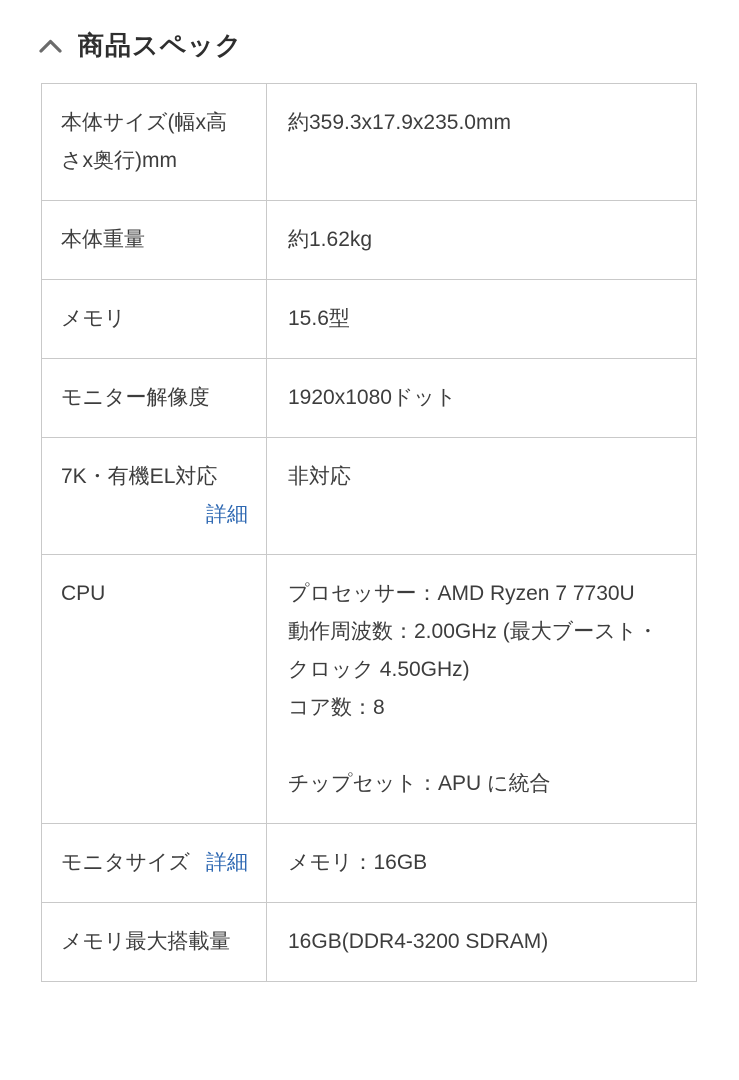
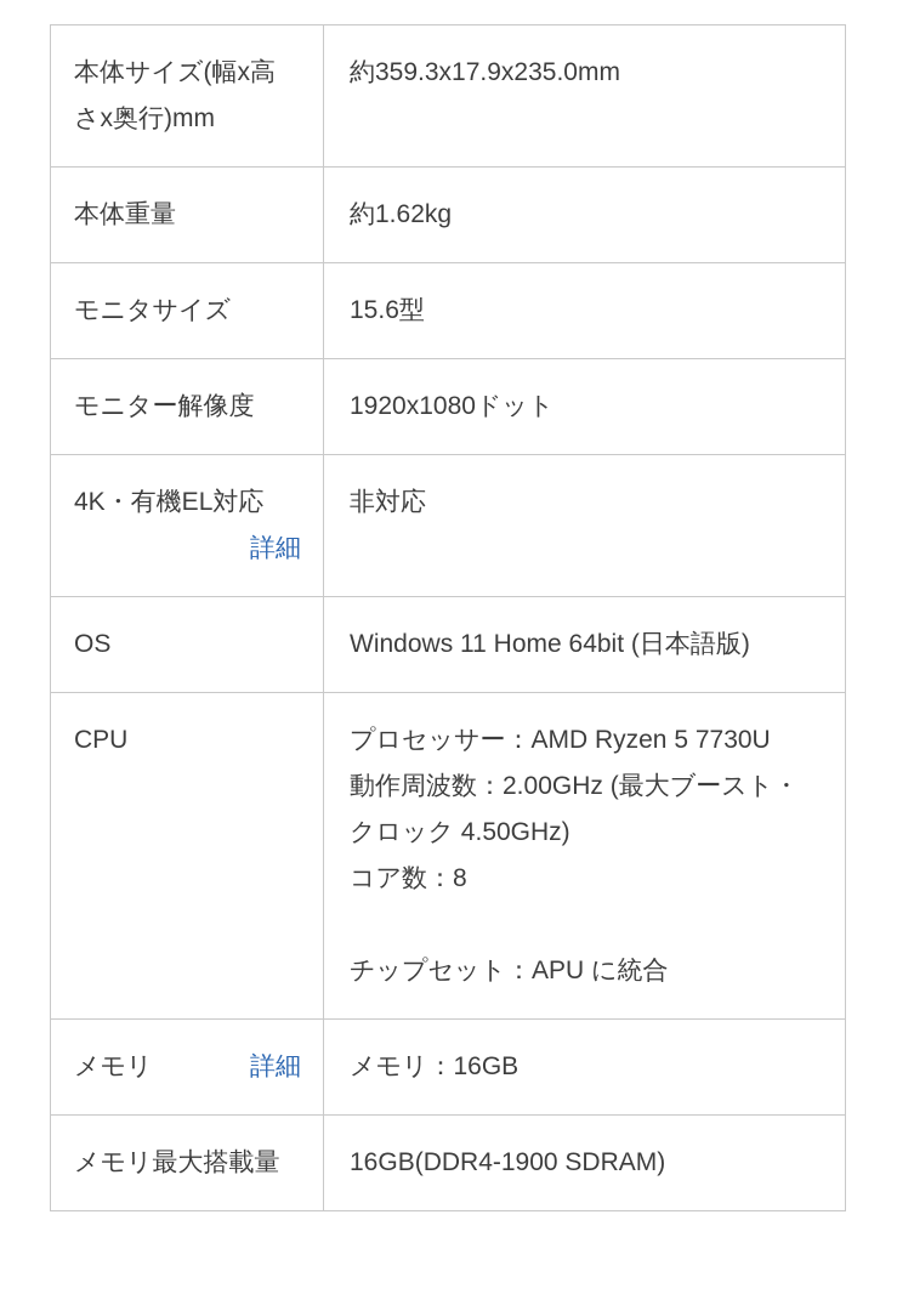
- 商品スペック
  本体サイズ(幅x高さx奥行)mm	約359.3x17.9x235.0mm
  本体重量	約1.62kg
- メモリ	15.6型
+ モニタサイズ	15.6型
  モニター解像度	1920x1080ドット
- 7K・有機EL対応詳細	非対応
+ 4K・有機EL対応詳細	非対応
+ OS	Windows 11 Home 64bit (日本語版)
- CPU	プロセッサー：AMD Ryzen 7 7730U 動作周波数：2.00GHz (最大ブースト・クロック 4.50GHz) コア数：8 チップセット：APU に統合
+ CPU	プロセッサー：AMD Ryzen 5 7730U 動作周波数：2.00GHz (最大ブースト・クロック 4.50GHz) コア数：8 チップセット：APU に統合
- モニタサイズ 詳細	メモリ：16GB
+ メモリ 詳細	メモリ：16GB
- メモリ最大搭載量	16GB(DDR4-3200 SDRAM)
+ メモリ最大搭載量	16GB(DDR4-1900 SDRAM)
